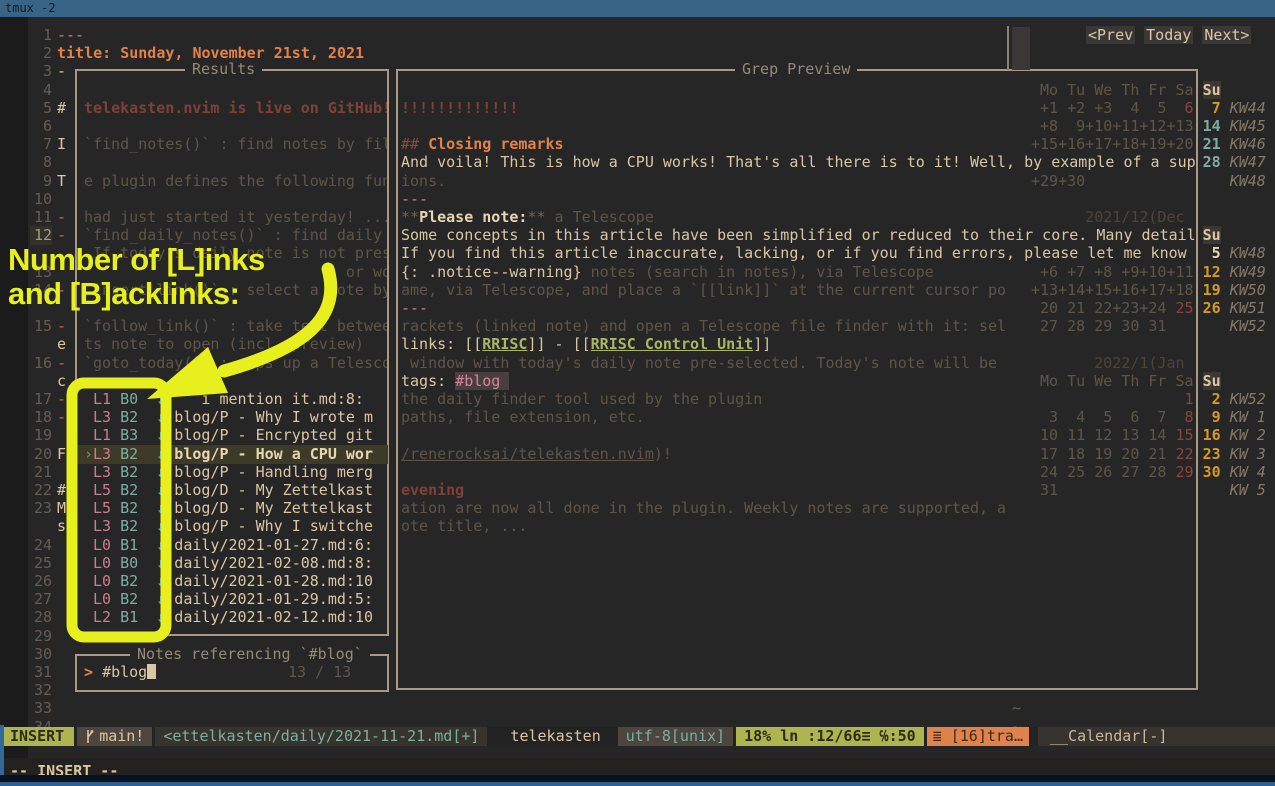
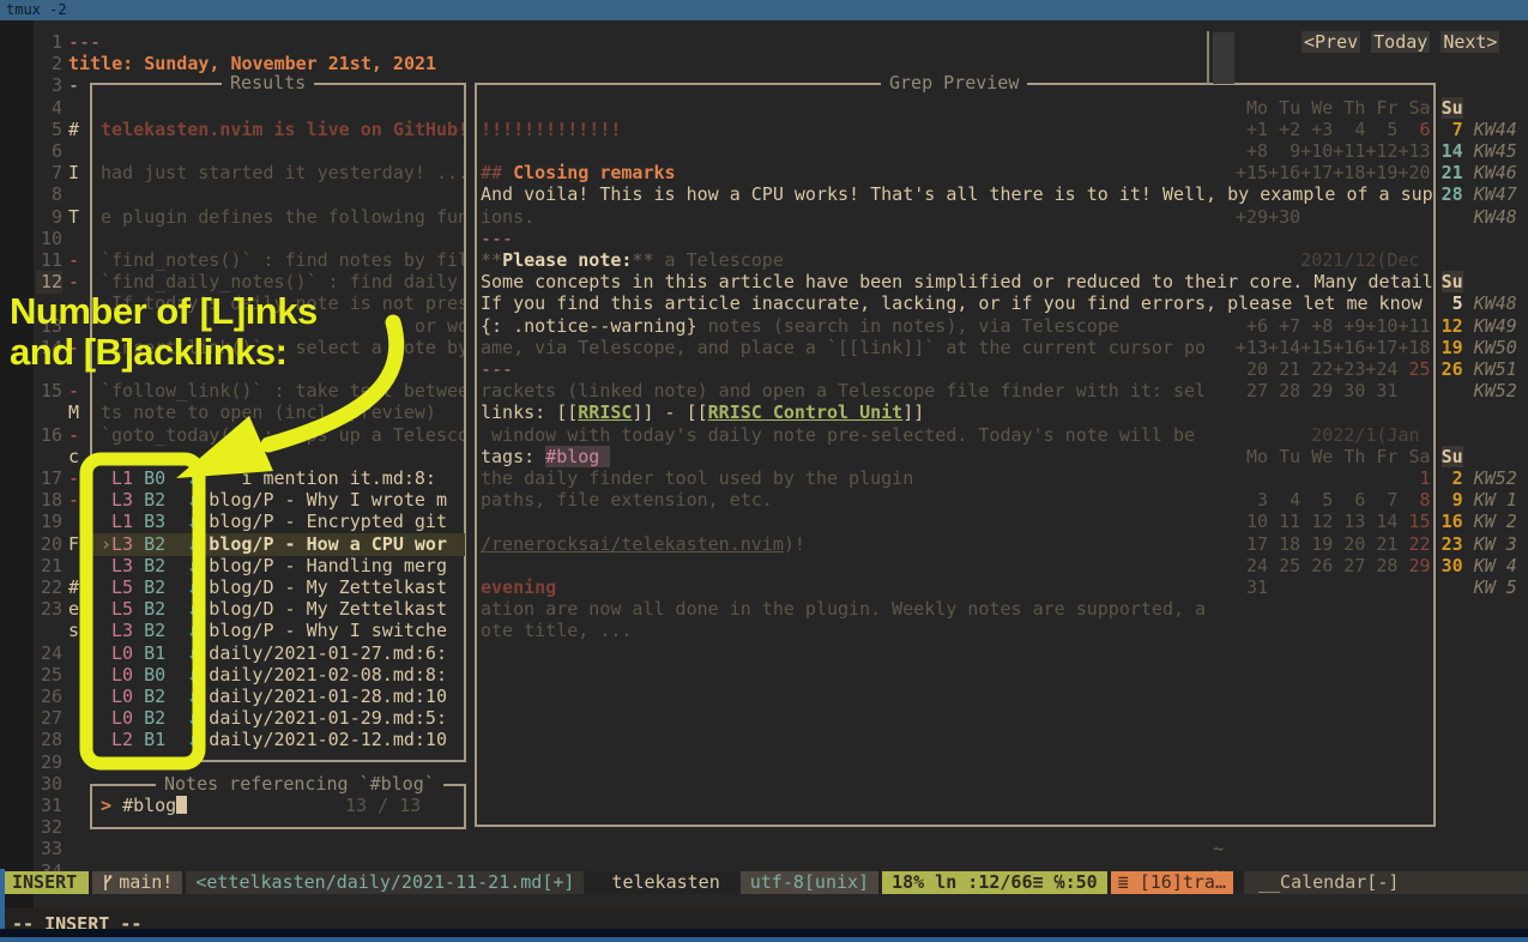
  tmux -2
  1
  2
  3
  4
  5
  6
  7
  8
  9
  10
  11
  12
  13
  14
  15
  16
  17
  18
  19
  20
  21
  22
  23
  24
  25
  26
  27
  28
  29
  30
  31
  32
  33
  ---
  title: Sunday, November 21st, 2021
  -
  #
  I
  T
  -
  -
  -
  -
- e
+ M
  -
  c
  -
  -
  F
  #
- M
+ e
  s
  telekasten.nvim is live on GitHub!
- `find_notes()` : find notes by fil
+ had just started it yesterday! ...
  e plugin defines the following fun
- had just started it yesterday! ...
+ `find_notes()` : find notes by fil
  `find_daily_notes()` : find daily
  If today's daily note is not pres
  or wo
  `insert_link()` : select aote by
  `follow_link()` : take te betwee
  ts note to open (inclreview)
  `goto_today( :s up a Telesco
  L1 B0 i mention it.md:8:
  L3 B2 blog/P - Why I wrote m
  L1 B3 blog/P - Encrypted git
  ›L3 B2 blog/P - How a CPU wor
  L3 B2 blog/P - Handling merg
  L5 B2 blog/D - My Zettelkast
  L5 B2 blog/D - My Zettelkast
  L3 B2 blog/P - Why I switche
  L0 B1 daily/2021-01-27.md:6:
  L0 B0 daily/2021-02-08.md:8:
  L0 B2 daily/2021-01-28.md:10
  L0 B2 daily/2021-01-29.md:5:
  L2 B1 daily/2021-02-12.md:10
  !!!!!!!!!!!!!
  ## Closing remarks
  And voila! This is how a CPU works! That's all there is to it! Well, by example of a sup
  ions.
  ---
  **Please note:** a Telescope
  Some concepts in this article have been simplified or reduced to their core. Many detail
  If you find this article inaccurate, lacking, or if you find errors, please let me know
  {: .notice--warning} notes (search in notes), via Telescope
  ame, via Telescope, and place a `[[link]]` at the current cursor po
  ---
  rackets (linked note) and open a Telescope file finder with it: sel
  links: [[RRISC]] - [[RRISC Control Unit]]
  window with today's daily note pre-selected. Today's note will be
  tags: #blog
  the daily finder tool used by the plugin
  paths, file extension, etc.
  /renerocksai/telekasten.nvim)!
  evening
  ation are now all done in the plugin. Weekly notes are supported, a
  ote title, ...
  Mo Tu We Th Fr Sa Su
  +1 +2 +3 4 5 6 7 KW44
  +8 9+10+11+12+13 14 KW45
  +15+16+17+18+19+20 21 KW46
  28 KW47
  +29+30 KW48
  2021/12(Dec
  Su
  5 KW48
  +6 +7 +8 +9+10+11 12 KW49
  +13+14+15+16+17+18 19 KW50
  20 21 22+23+24 25 26 KW51
  27 28 29 30 31 KW52
  2022/1(Jan
  Mo Tu We Th Fr Sa Su
  1 2 KW52
  3 4 5 6 7 8 9 KW 1
  10 11 12 13 14 15 16 KW 2
  17 18 19 20 21 22 23 KW 3
  24 25 26 27 28 29 30 KW 4
  31 KW 5
  ~
  Results
  Grep Preview
  Notes referencing `#blog`
  <Prev
  Today
  Next>
  > #blog
  13 / 13
  Number of [L]inks
  and [B]acklinks:
  INSERT
  main!
  <ettelkasten/daily/2021-11-21.md[+]
  telekasten
  utf-8[unix]
  18% ln :12/66≡ ℅:50
  ≣ [16]tra…
  __Calendar[-]
  -- INSERT --
